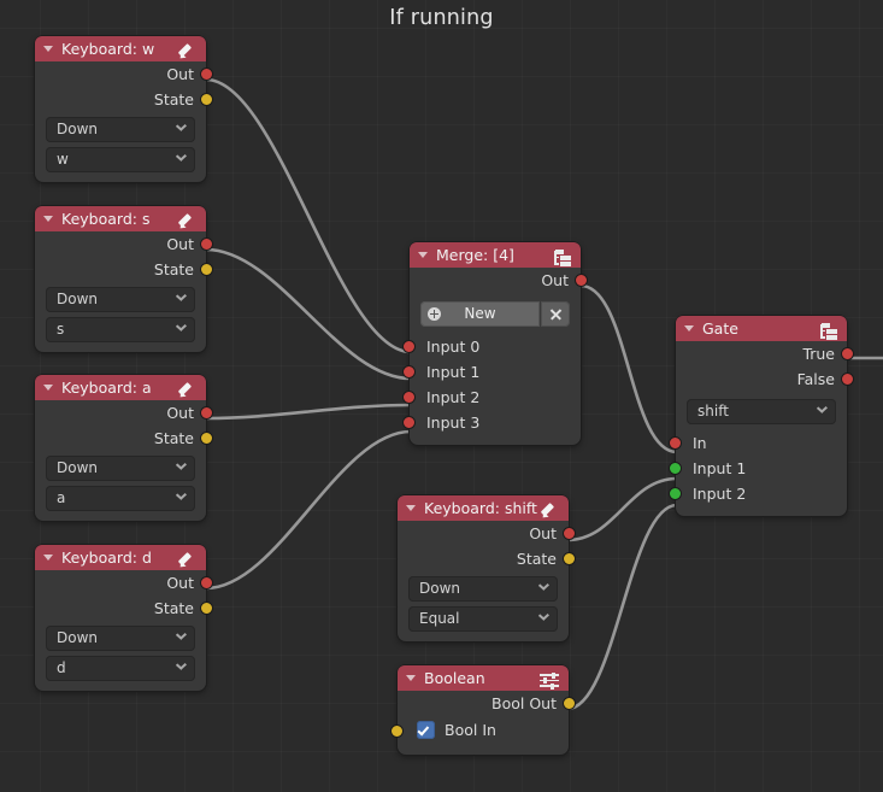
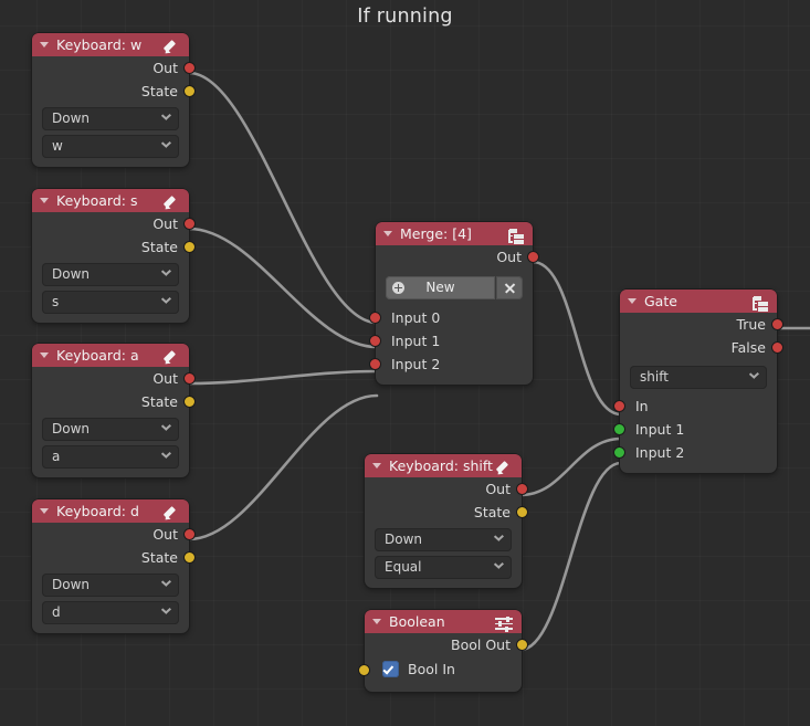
  If running
  Keyboard: w
  Out
  State
  Down
  w
  Keyboard: s
  Out
  State
  Down
  s
  Keyboard: a
  Out
  State
  Down
  a
  Keyboard: d
  Out
  State
  Down
  d
  Merge: [4]
  Out
  New
  Input 0
  Input 1
  Input 2
- Input 3
  Gate
  True
  False
  shift
  In
  Input 1
  Input 2
  Keyboard: shift
  Out
  State
  Down
  Equal
  Boolean
  Bool Out
  Bool In
